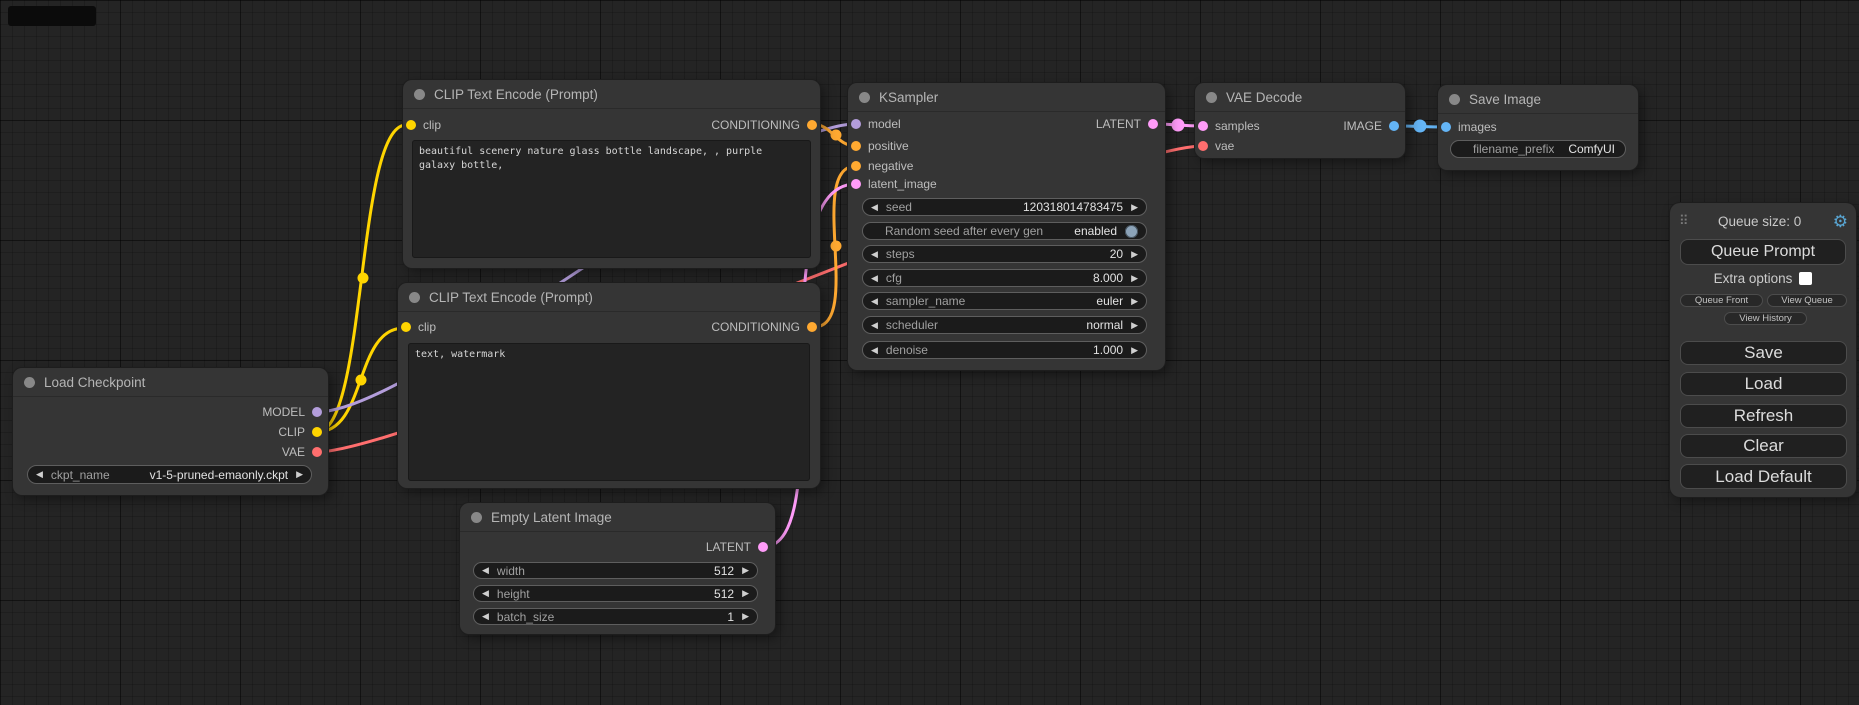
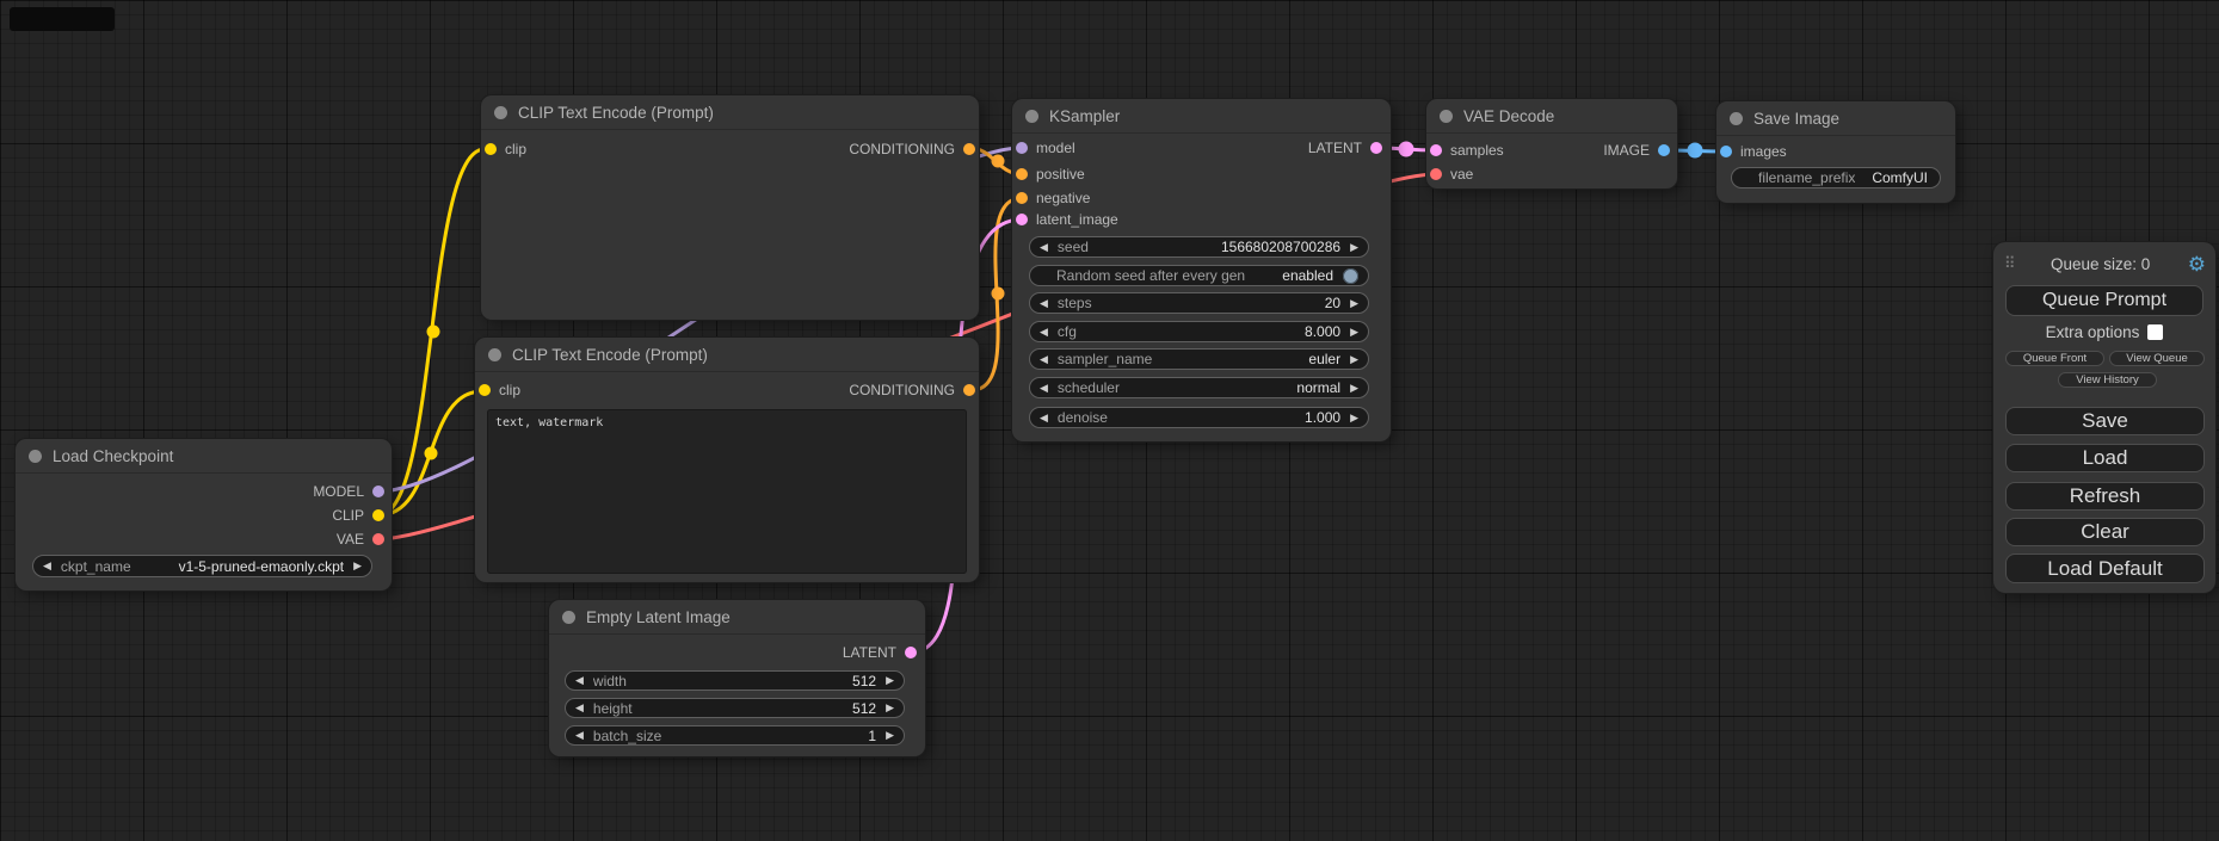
  Load Checkpoint
  MODEL
  CLIP
  VAE
  ◀
  ckpt_name
  v1-5-pruned-emaonly.ckpt
  ▶
  CLIP Text Encode (Prompt)
  clip
  CONDITIONING
- beautiful scenery nature glass bottle landscape, , purple galaxy bottle,
  CLIP Text Encode (Prompt)
  clip
  CONDITIONING
  text, watermark
  KSampler
  model
  positive
  negative
  latent_image
  LATENT
  ◀
  seed
- 120318014783475
+ 156680208700286
  ▶
  Random seed after every gen
  enabled
  ◀
  steps
  20
  ▶
  ◀
  cfg
  8.000
  ▶
  ◀
  sampler_name
  euler
  ▶
  ◀
  scheduler
  normal
  ▶
  ◀
  denoise
  1.000
  ▶
  VAE Decode
  samples
  vae
  IMAGE
  Save Image
  images
  filename_prefix
  ComfyUI
  Empty Latent Image
  LATENT
  ◀
  width
  512
  ▶
  ◀
  height
  512
  ▶
  ◀
  batch_size
  1
  ▶
  ⠿
  Queue size: 0
  ⚙
  Queue Prompt
  Extra options
  Queue Front
  View Queue
  View History
  Save
  Load
  Refresh
  Clear
  Load Default
